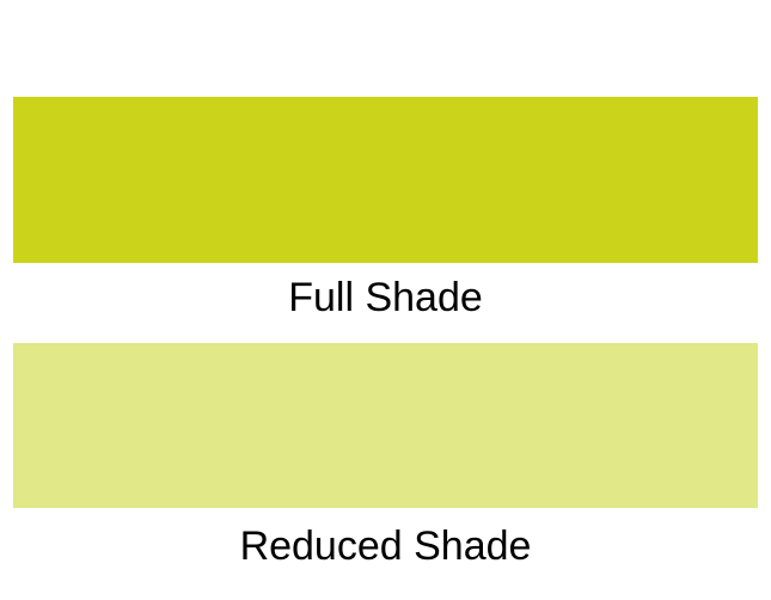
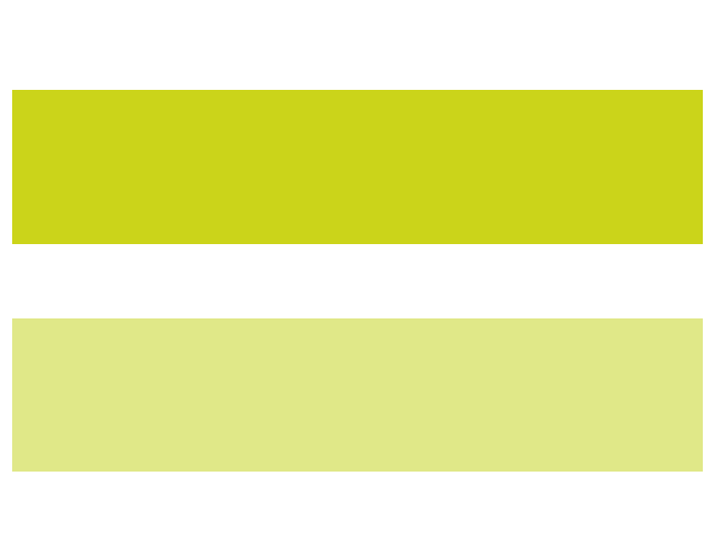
- Full Shade
- Reduced Shade
